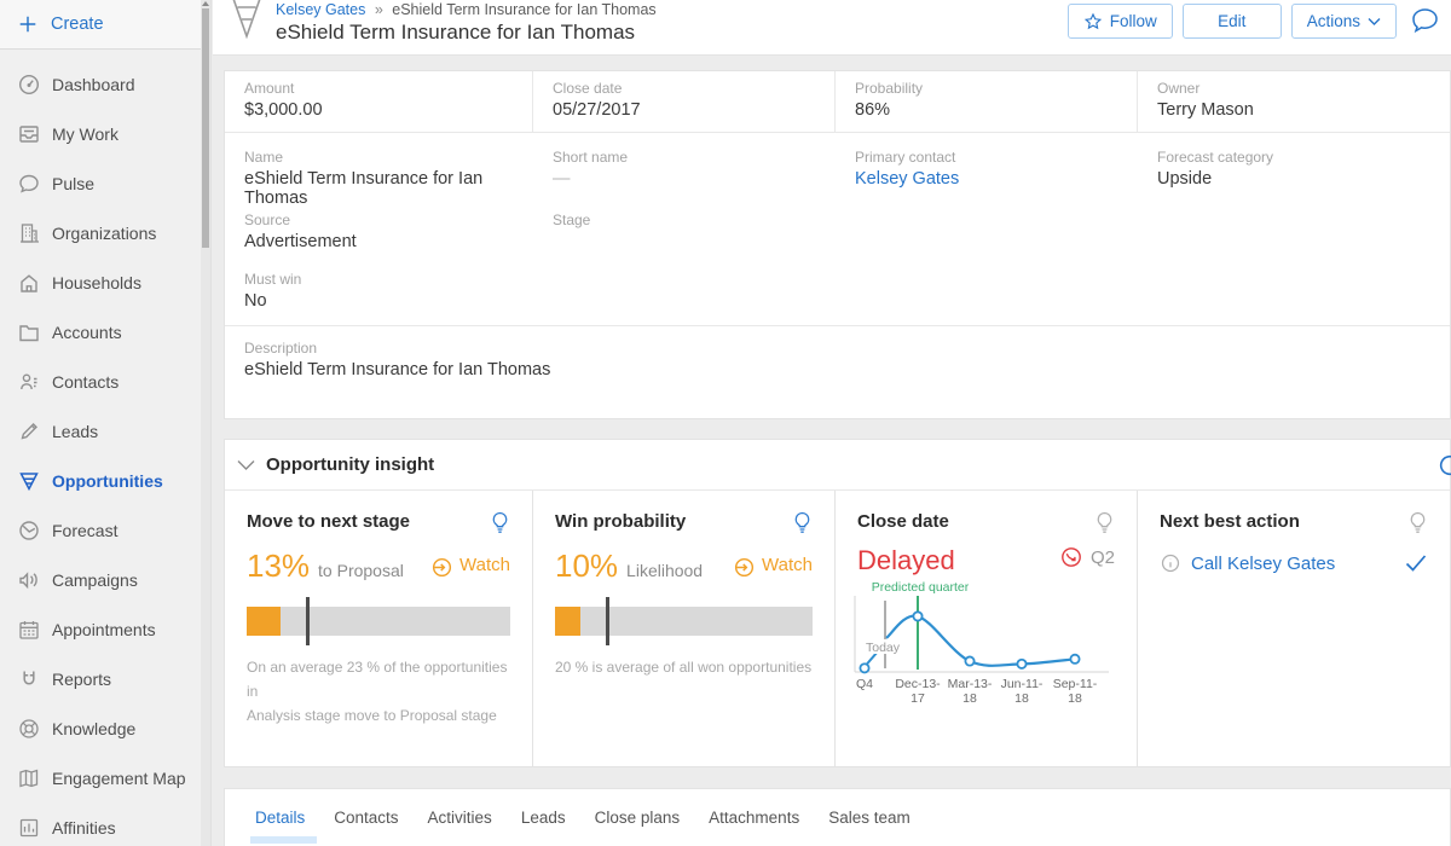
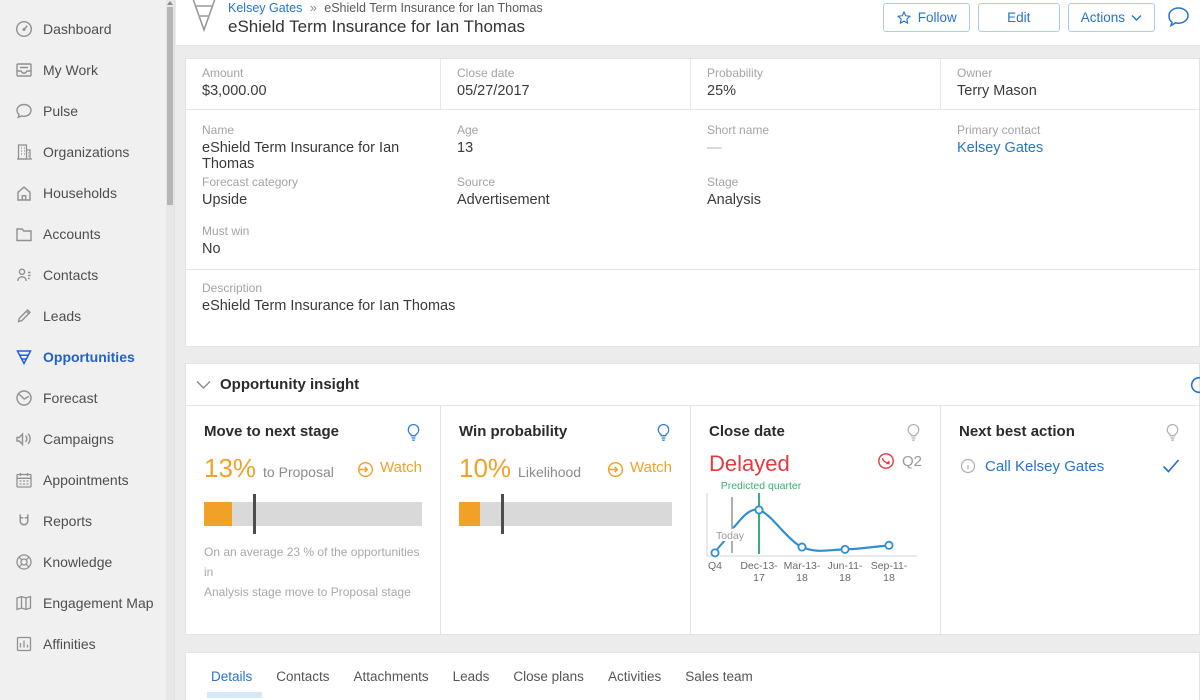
- Create
  Dashboard
  My Work
  Pulse
  Organizations
  Households
  Accounts
  Contacts
  Leads
  Opportunities
  Forecast
  Campaigns
  Appointments
  Reports
  Knowledge
  Engagement Map
  Affinities
  Kelsey Gates » eShield Term Insurance for Ian Thomas
  eShield Term Insurance for Ian Thomas
  Follow
  Edit
  Actions
  Amount
  $3,000.00
  Close date
  05/27/2017
  Probability
- 86%
+ 25%
  Owner
  Terry Mason
  Name
  eShield Term Insurance for Ian Thomas
+ Age
+ 13
  Short name
  —
  Primary contact
  Kelsey Gates
  Forecast category
  Upside
  Source
  Advertisement
  Stage
+ Analysis
  Must win
  No
  Description
  eShield Term Insurance for Ian Thomas
  Opportunity insight
  Move to next stage
  13%
  to Proposal
  Watch
  On an average 23 % of the opportunities in
  Analysis stage move to Proposal stage
  Win probability
  10%
  Likelihood
  Watch
- 20 % is average of all won opportunities
  Close date
  Delayed
  Q2
  Predicted quarter
  Today
  Q4
  Dec-13-
  17
  Mar-13-
  18
  Jun-11-
  18
  Sep-11-
  18
  Next best action
  Call Kelsey Gates
  Details
  Contacts
- Activities
+ Attachments
  Leads
  Close plans
- Attachments
+ Activities
  Sales team
